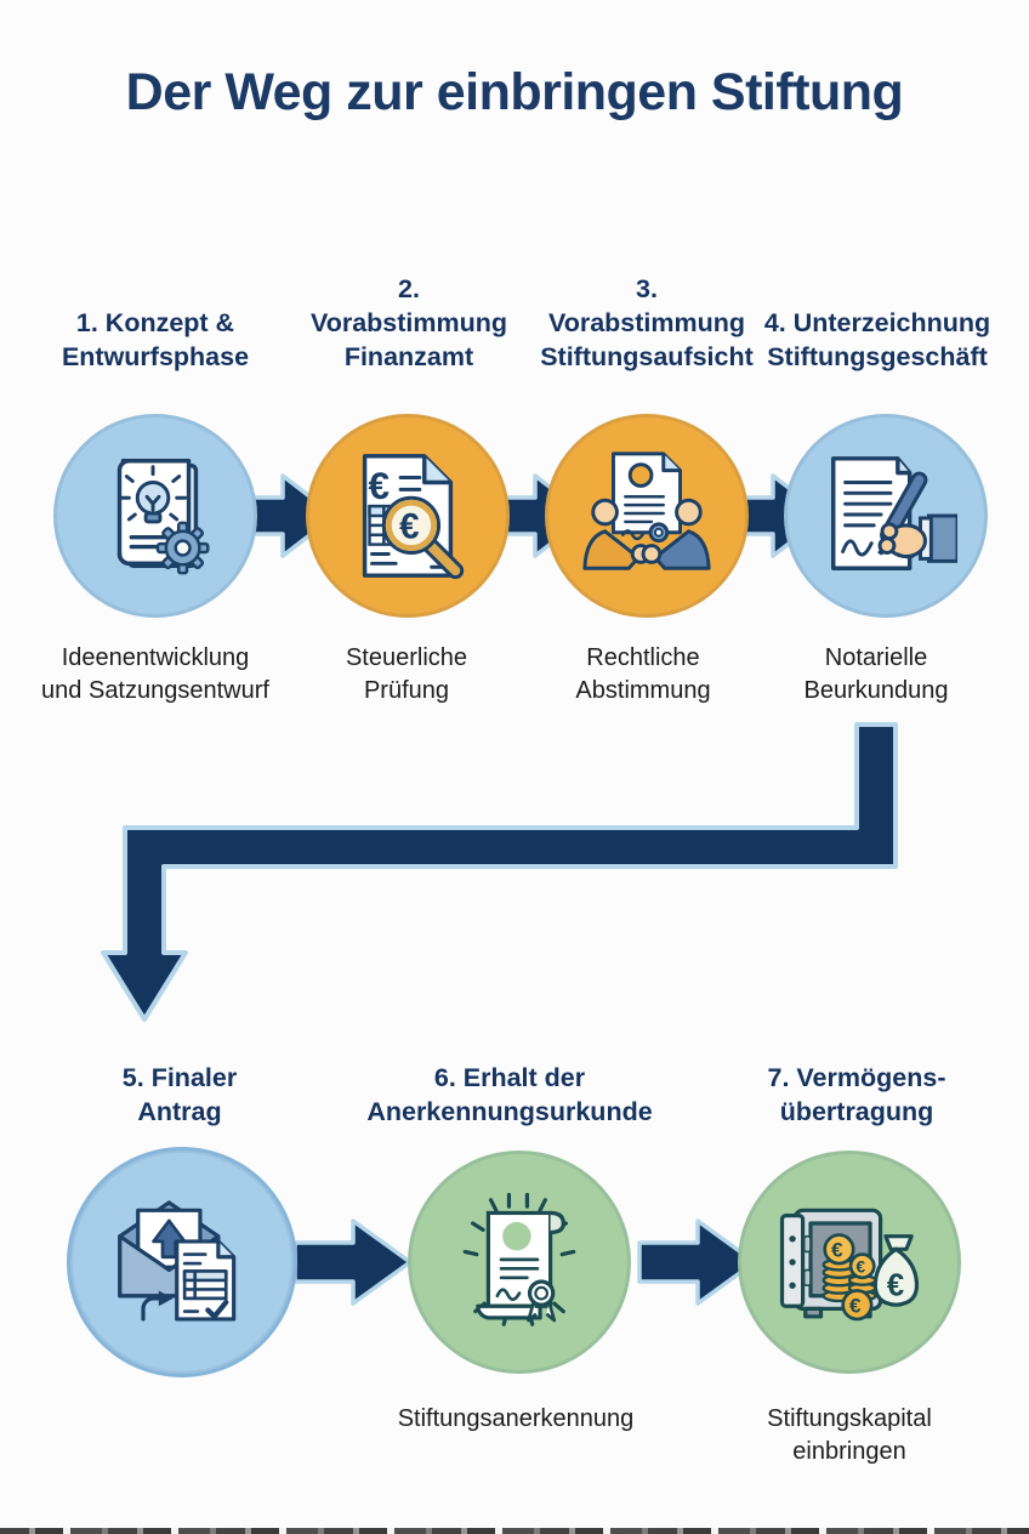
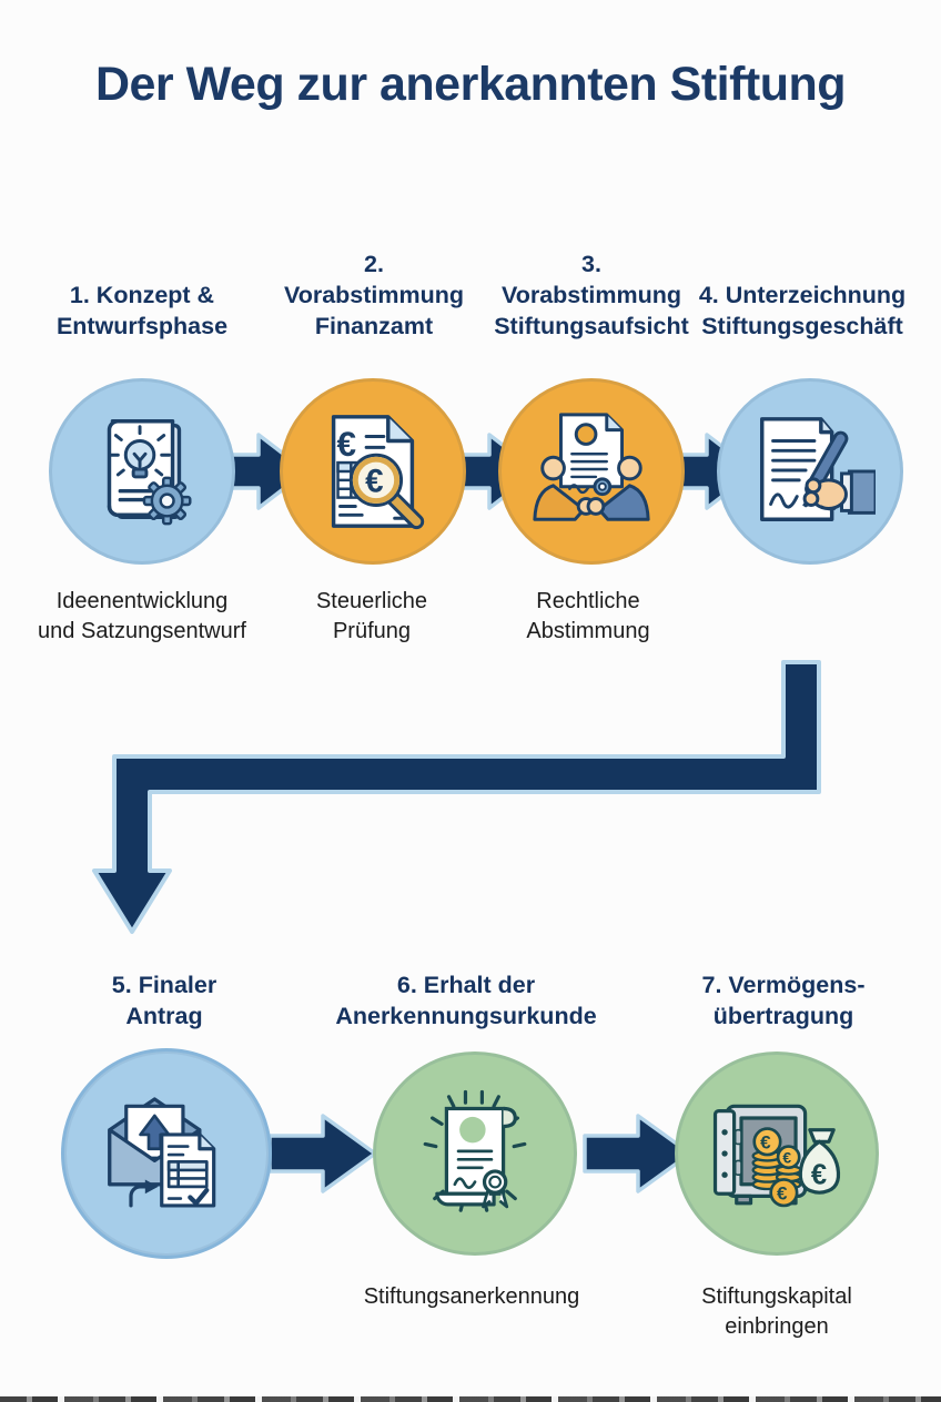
- Der Weg zur einbringen Stiftung
+ Der Weg zur anerkannten Stiftung
  1. Konzept &
  Entwurfsphase
  2.
  Vorabstimmung
  Finanzamt
  3.
  Vorabstimmung
  Stiftungsaufsicht
  4. Unterzeichnung
  Stiftungsgeschäft
  €
  €
  Ideenentwicklung
  und Satzungsentwurf
  Steuerliche
  Prüfung
  Rechtliche
  Abstimmung
- Notarielle
- Beurkundung
  5. Finaler
  Antrag
  6. Erhalt der
  Anerkennungsurkunde
  7. Vermögens-
  übertragung
  €
  €
  €
  €
  Stiftungsanerkennung
  Stiftungskapital
  einbringen
